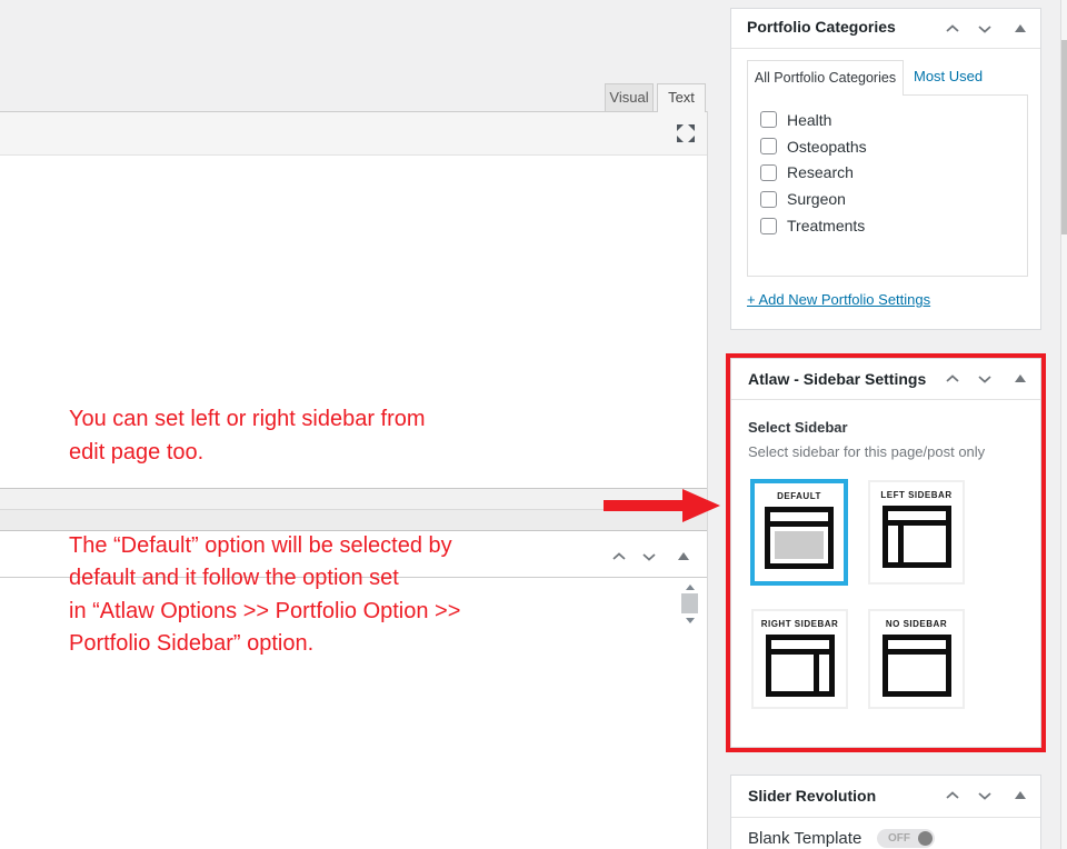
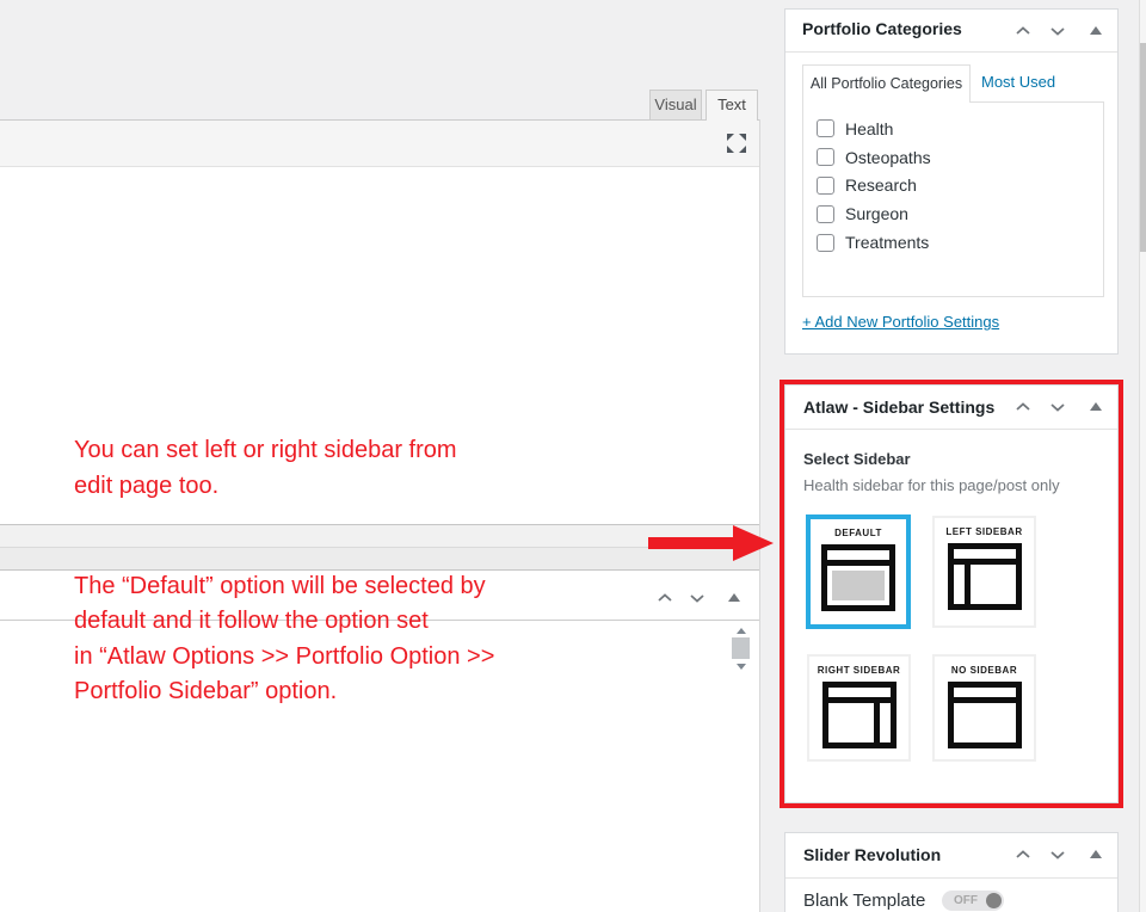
  Visual
  Text
  You can set left or right sidebar from
  edit page too.
  The “Default” option will be selected by
  default and it follow the option set
  in “Atlaw Options >> Portfolio Option >>
  Portfolio Sidebar” option.
  Portfolio Categories
  All Portfolio Categories
  Most Used
  Health
  Osteopaths
  Research
  Surgeon
  Treatments
  + Add New Portfolio Settings
  Atlaw - Sidebar Settings
  Select Sidebar
- Select sidebar for this page/post only
+ Health sidebar for this page/post only
  DEFAULT
  LEFT SIDEBAR
  RIGHT SIDEBAR
  NO SIDEBAR
  Slider Revolution
  Blank Template
  OFF
